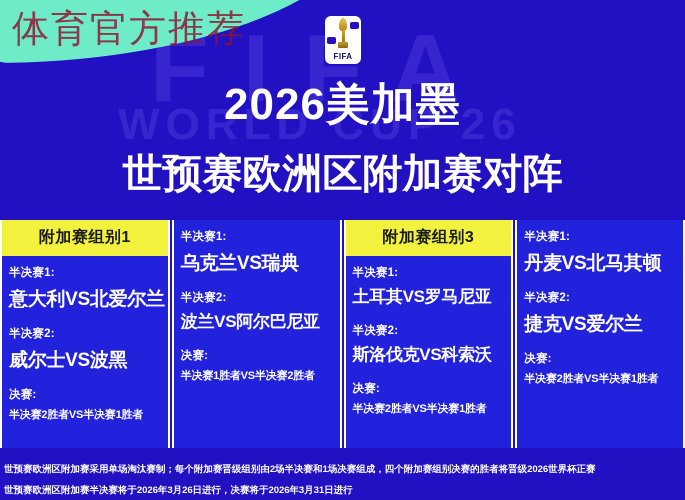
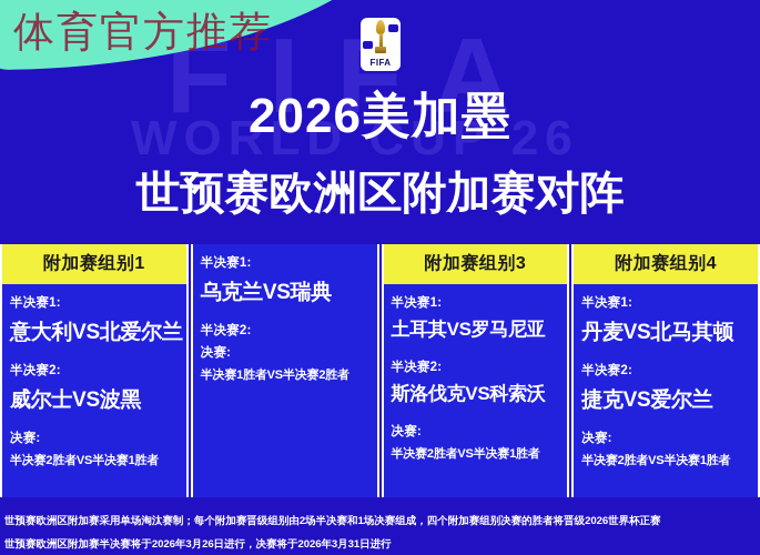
  FIFA
  WORLD CUP 26
  体育官方推荐
  FIFA
  2026美加墨
  世预赛欧洲区附加赛对阵
  附加赛组别1
  半决赛1:
  意大利VS北爱尔兰
  半决赛2:
  威尔士VS波黑
  决赛:
  半决赛2胜者VS半决赛1胜者
  半决赛1:
  乌克兰VS瑞典
  半决赛2:
- 波兰VS阿尔巴尼亚
  决赛:
  半决赛1胜者VS半决赛2胜者
  附加赛组别3
  半决赛1:
  土耳其VS罗马尼亚
  半决赛2:
  斯洛伐克VS科索沃
  决赛:
  半决赛2胜者VS半决赛1胜者
+ 附加赛组别4
  半决赛1:
  丹麦VS北马其顿
  半决赛2:
  捷克VS爱尔兰
  决赛:
  半决赛2胜者VS半决赛1胜者
  世预赛欧洲区附加赛采用单场淘汰赛制；每个附加赛晋级组别由2场半决赛和1场决赛组成，四个附加赛组别决赛的胜者将晋级2026世界杯正赛
  世预赛欧洲区附加赛半决赛将于2026年3月26日进行，决赛将于2026年3月31日进行
